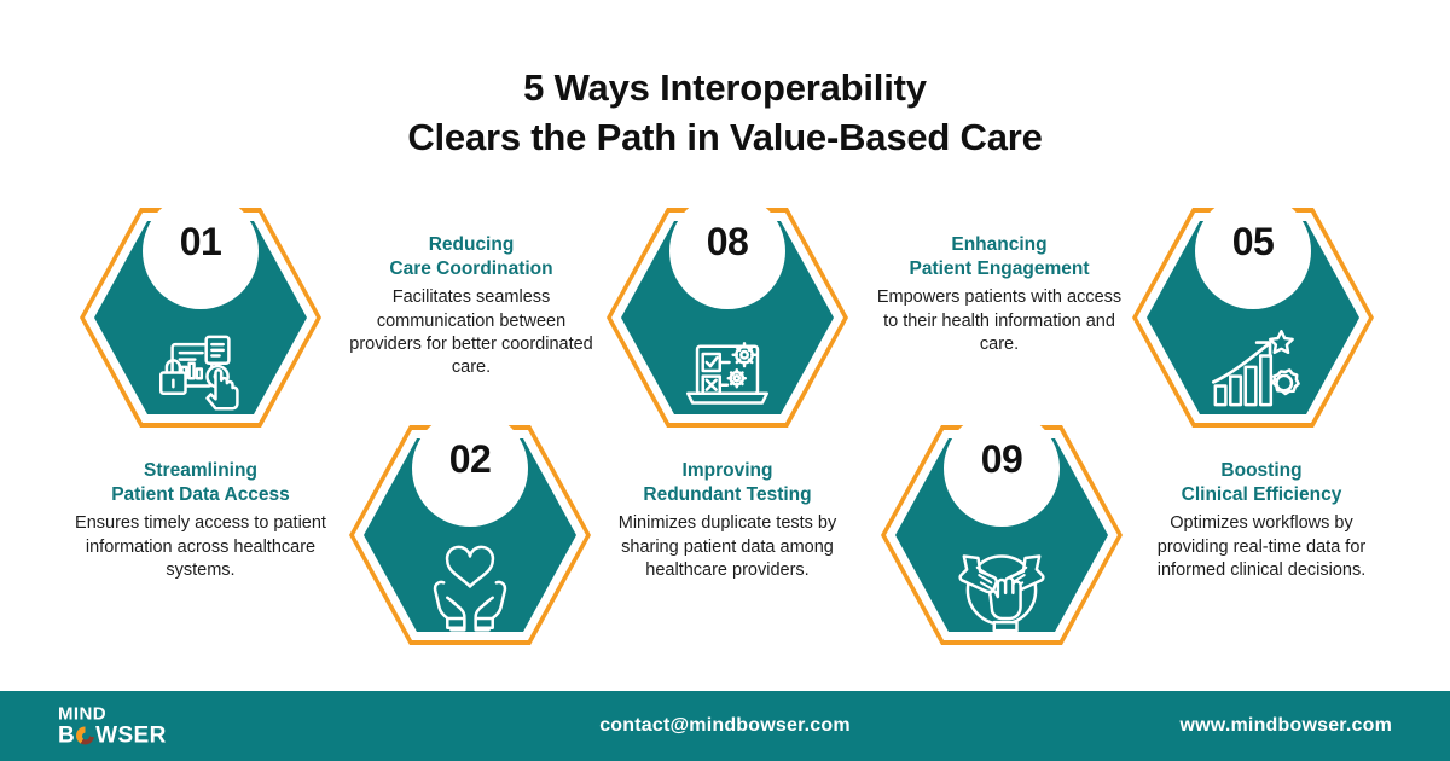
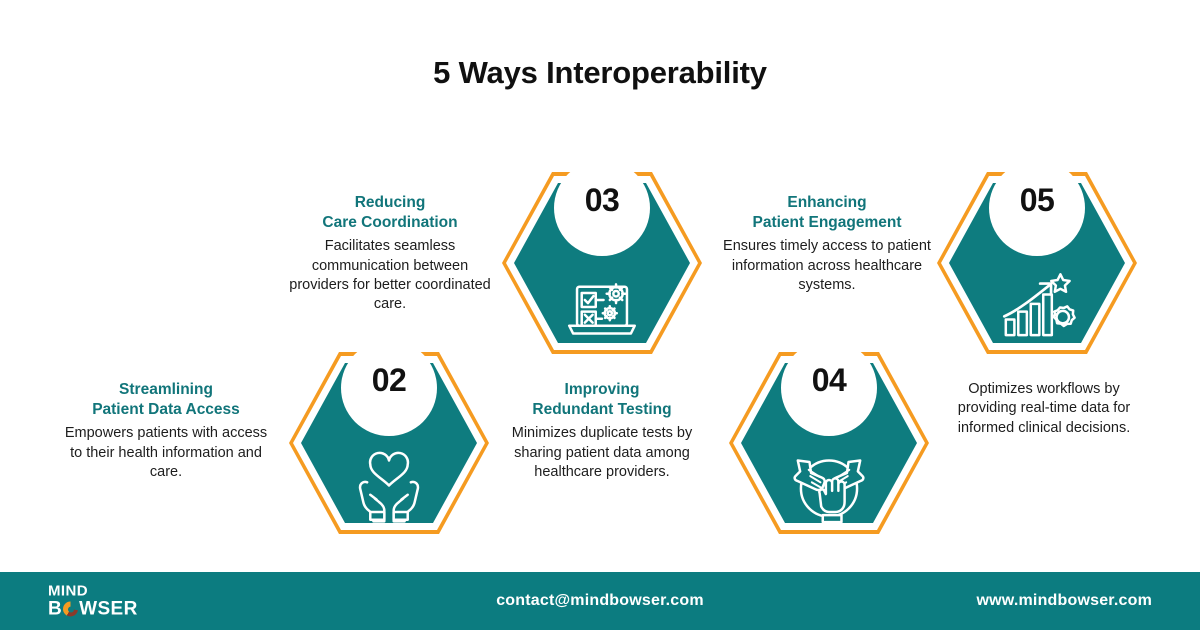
  5 Ways Interoperability
- Clears the Path in Value-Based Care
- 01
  Reducing
  Care Coordination
  Facilitates seamless communication between providers for better coordinated care.
- 08
+ 03
  Enhancing
  Patient Engagement
- Empowers patients with access to their health information and care.
+ Ensures timely access to patient information across healthcare systems.
  05
  Streamlining
  Patient Data Access
- Ensures timely access to patient information across healthcare systems.
+ Empowers patients with access to their health information and care.
  02
  Improving
  Redundant Testing
  Minimizes duplicate tests by sharing patient data among healthcare providers.
- 09
+ 04
- Boosting
- Clinical Efficiency
  Optimizes workflows by providing real-time data for informed clinical decisions.
  MIND
  B
  WSER
  contact@mindbowser.com
  www.mindbowser.com
